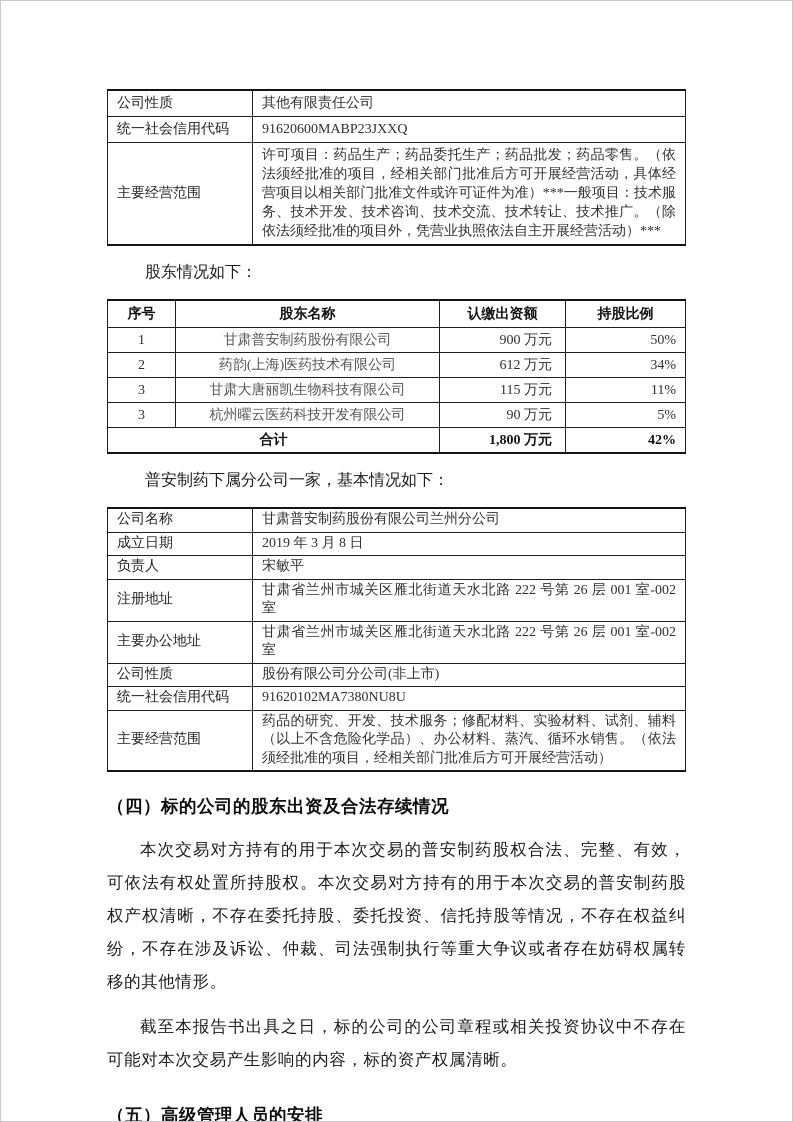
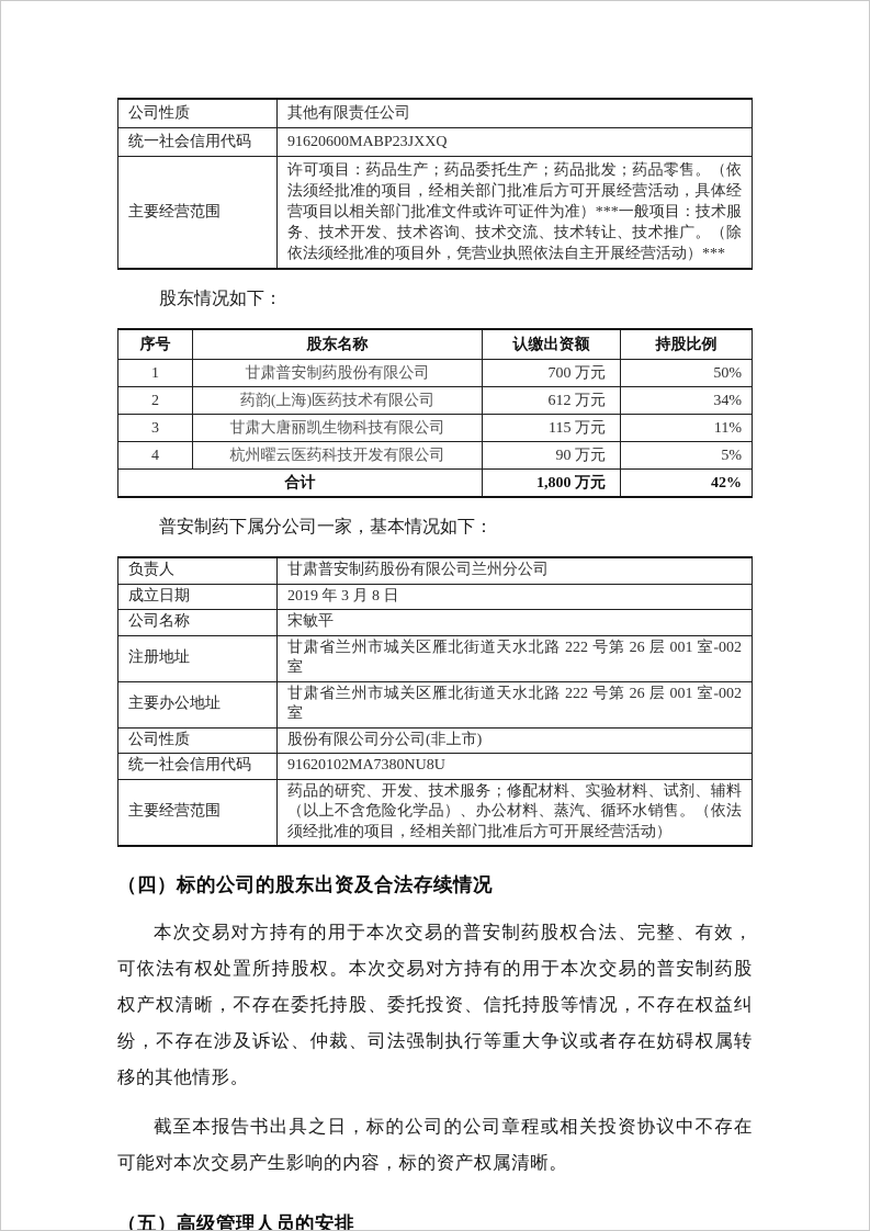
  公司性质	其他有限责任公司
  统一社会信用代码	91620600MABP23JXXQ
  主要经营范围	许可项目：药品生产；药品委托生产；药品批发；药品零售。（依法须经批准的项目，经相关部门批准后方可开展经营活动，具体经营项目以相关部门批准文件或许可证件为准）***一般项目：技术服务、技术开发、技术咨询、技术交流、技术转让、技术推广。（除依法须经批准的项目外，凭营业执照依法自主开展经营活动）***
  股东情况如下：
  序号	股东名称	认缴出资额	持股比例
- 1	甘肃普安制药股份有限公司	900 万元	50%
+ 1	甘肃普安制药股份有限公司	700 万元	50%
  2	药韵(上海)医药技术有限公司	612 万元	34%
  3	甘肃大唐丽凯生物科技有限公司	115 万元	11%
- 3	杭州曜云医药科技开发有限公司	90 万元	5%
+ 4	杭州曜云医药科技开发有限公司	90 万元	5%
  合计	1,800 万元	42%
  普安制药下属分公司一家，基本情况如下：
- 公司名称	甘肃普安制药股份有限公司兰州分公司
+ 负责人	甘肃普安制药股份有限公司兰州分公司
  成立日期	2019 年 3 月 8 日
- 负责人	宋敏平
+ 公司名称	宋敏平
  注册地址	甘肃省兰州市城关区雁北街道天水北路 222 号第 26 层 001 室-002 室
  主要办公地址	甘肃省兰州市城关区雁北街道天水北路 222 号第 26 层 001 室-002 室
  公司性质	股份有限公司分公司(非上市)
  统一社会信用代码	91620102MA7380NU8U
  主要经营范围	药品的研究、开发、技术服务；修配材料、实验材料、试剂、辅料（以上不含危险化学品）、办公材料、蒸汽、循环水销售。（依法须经批准的项目，经相关部门批准后方可开展经营活动）
  （四）标的公司的股东出资及合法存续情况
  本次交易对方持有的用于本次交易的普安制药股权合法、完整、有效，可依法有权处置所持股权。本次交易对方持有的用于本次交易的普安制药股权产权清晰，不存在委托持股、委托投资、信托持股等情况，不存在权益纠纷，不存在涉及诉讼、仲裁、司法强制执行等重大争议或者存在妨碍权属转移的其他情形。
  截至本报告书出具之日，标的公司的公司章程或相关投资协议中不存在可能对本次交易产生影响的内容，标的资产权属清晰。
  （五）高级管理人员的安排
